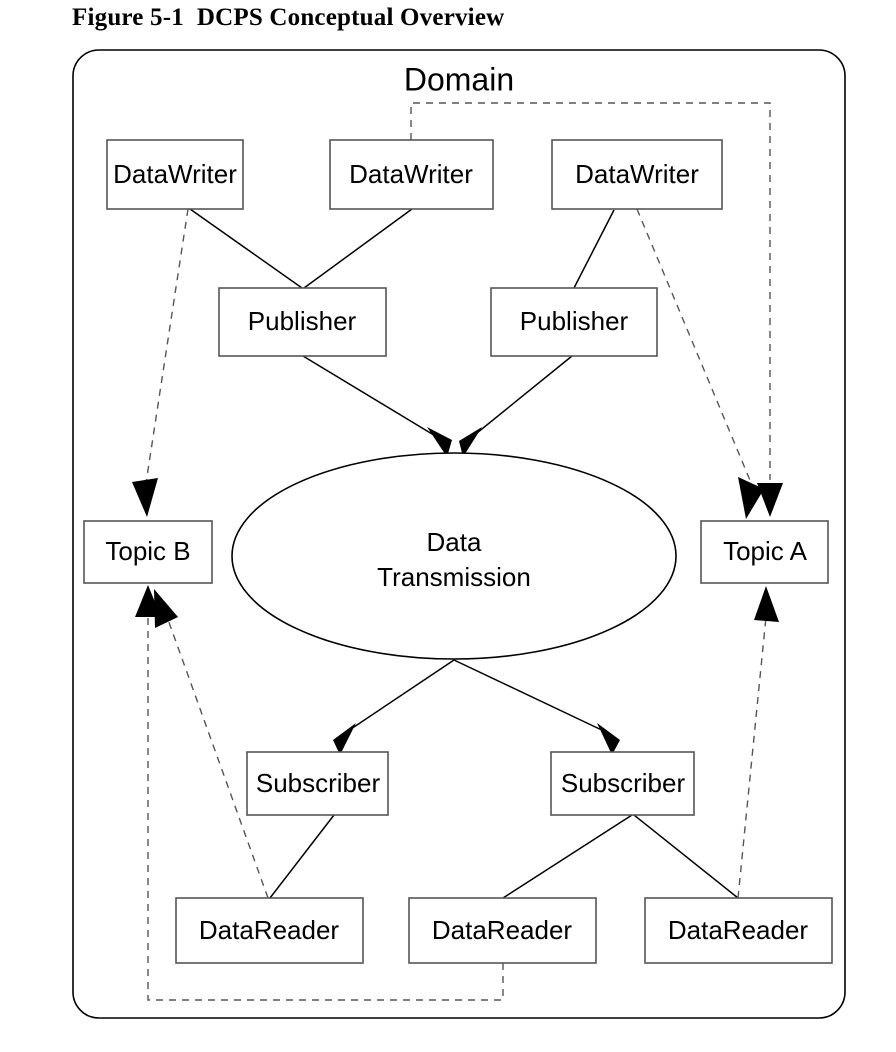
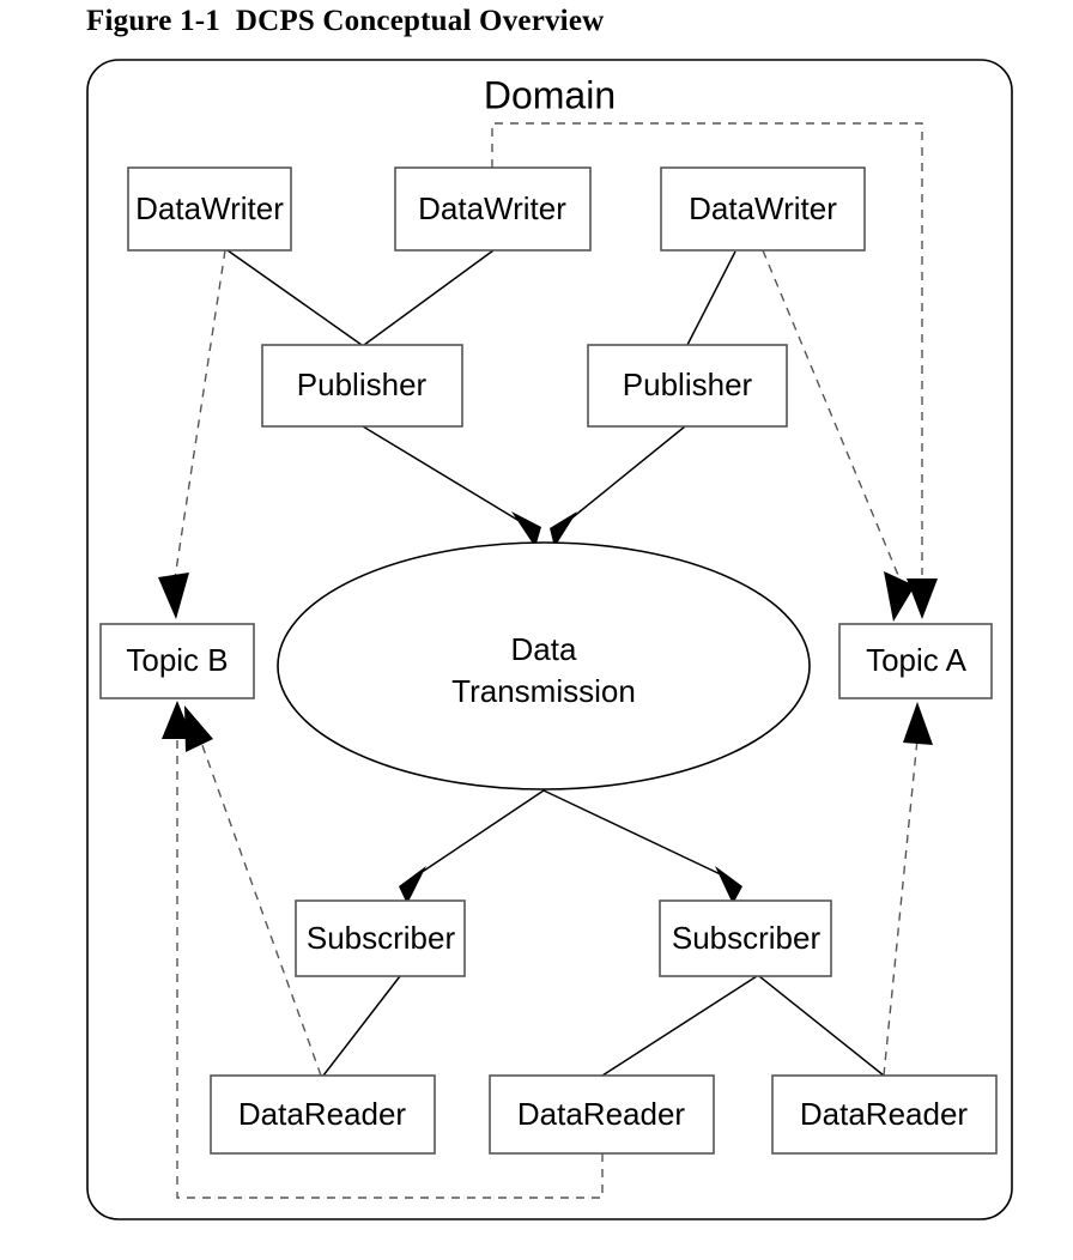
- Figure 5-1 DCPS Conceptual Overview
+ Figure 1-1 DCPS Conceptual Overview
  Domain
  Data
  Transmission
  DataWriter
  DataWriter
  DataWriter
  Publisher
  Publisher
  Topic B
  Topic A
  Subscriber
  Subscriber
  DataReader
  DataReader
  DataReader
